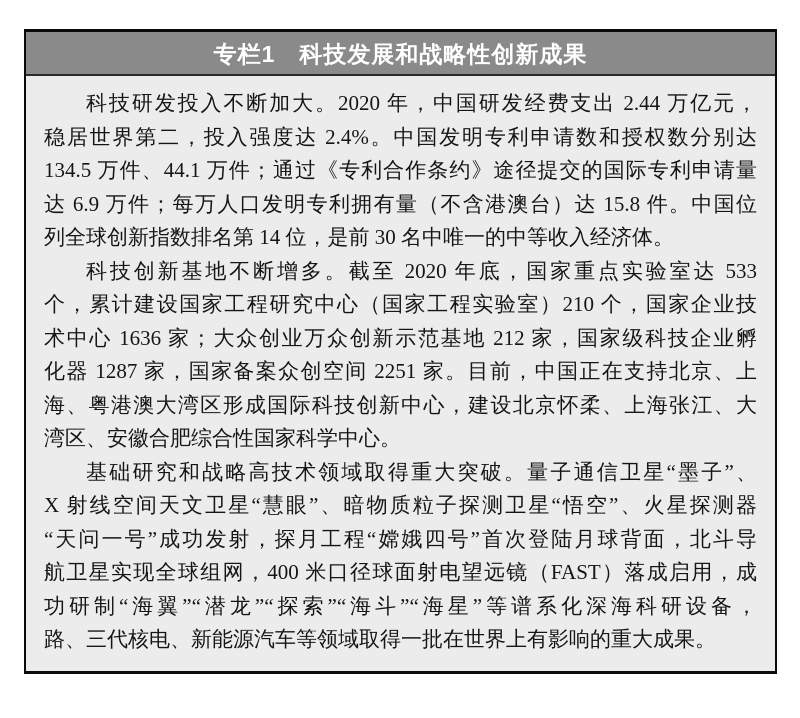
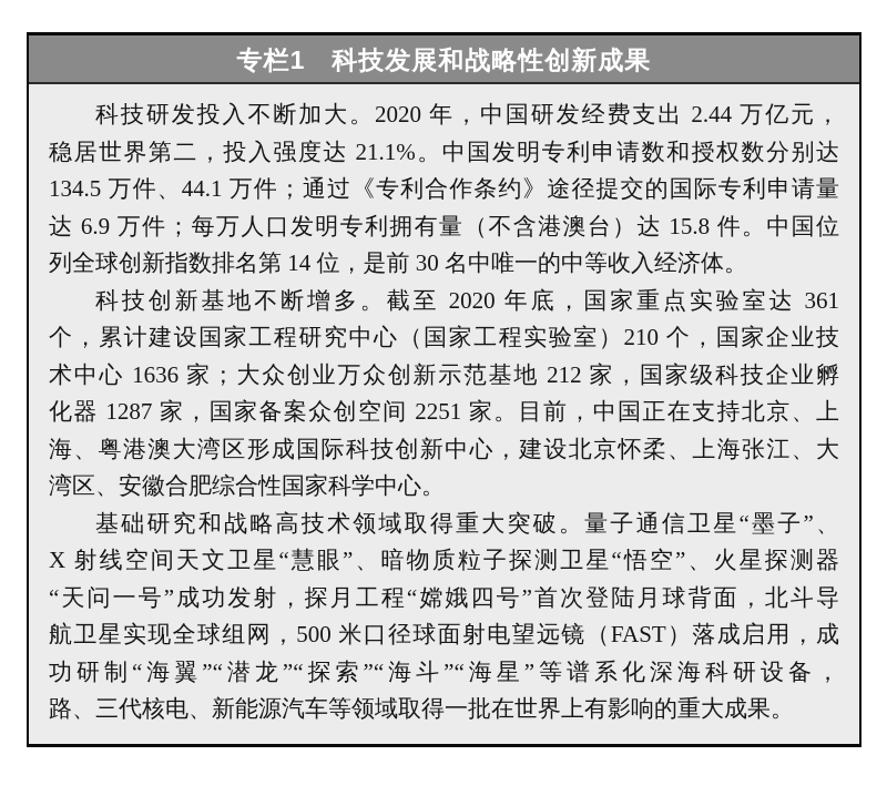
  专栏1 科技发展和战略性创新成果
  科技研发投入不断加大。2020 年，中国研发经费支出 2.44 万亿元，
- 稳居世界第二，投入强度达 2.4%。中国发明专利申请数和授权数分别达
+ 稳居世界第二，投入强度达 21.1%。中国发明专利申请数和授权数分别达
  134.5 万件、44.1 万件；通过《专利合作条约》途径提交的国际专利申请量
  达 6.9 万件；每万人口发明专利拥有量（不含港澳台）达 15.8 件。中国位
  列全球创新指数排名第 14 位，是前 30 名中唯一的中等收入经济体。
- 科技创新基地不断增多。截至 2020 年底，国家重点实验室达 533
+ 科技创新基地不断增多。截至 2020 年底，国家重点实验室达 361
  个，累计建设国家工程研究中心（国家工程实验室）210 个，国家企业技
  术中心 1636 家；大众创业万众创新示范基地 212 家，国家级科技企业孵
  化器 1287 家，国家备案众创空间 2251 家。目前，中国正在支持北京、上
  海、粤港澳大湾区形成国际科技创新中心，建设北京怀柔、上海张江、大
  湾区、安徽合肥综合性国家科学中心。
  基础研究和战略高技术领域取得重大突破。量子通信卫星“墨子”、
  X 射线空间天文卫星“慧眼”、暗物质粒子探测卫星“悟空”、火星探测器
  “天问一号”成功发射，探月工程“嫦娥四号”首次登陆月球背面，北斗导
- 航卫星实现全球组网，400 米口径球面射电望远镜（FAST）落成启用，成
+ 航卫星实现全球组网，500 米口径球面射电望远镜（FAST）落成启用，成
  功研制“海翼”“潜龙”“探索”“海斗”“海星”等谱系化深海科研设备，
  路、三代核电、新能源汽车等领域取得一批在世界上有影响的重大成果。
